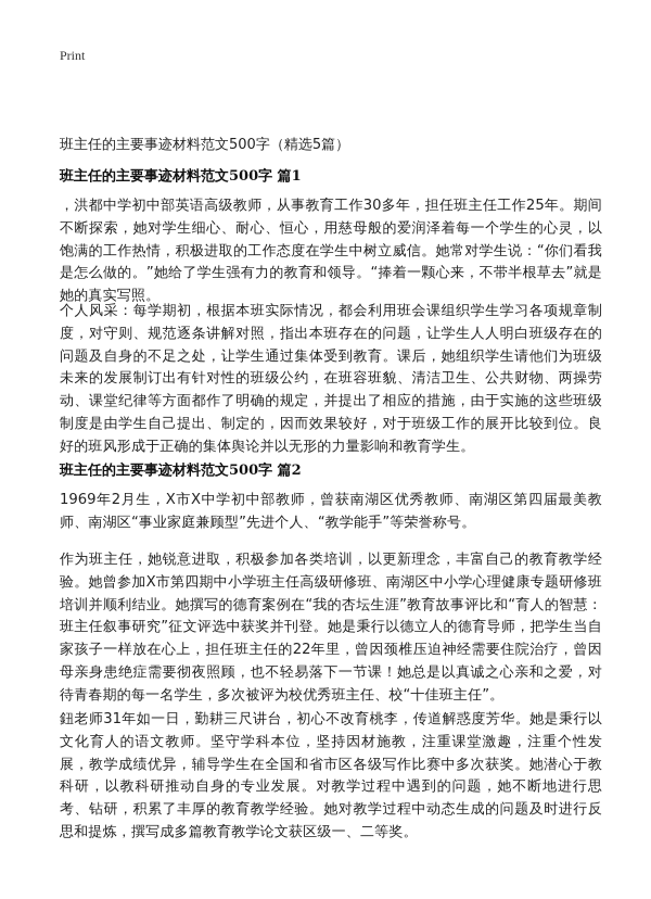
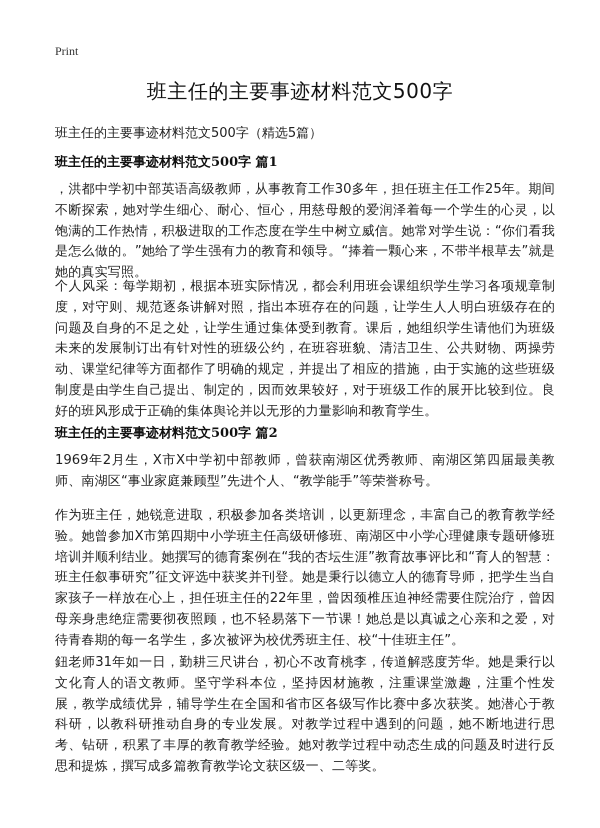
  Print
+ 班主任的主要事迹材料范文500字
  班主任的主要事迹材料范文500字（精选5篇）
  班主任的主要事迹材料范文500字 篇1
  ，洪都中学初中部英语高级教师，从事教育工作30多年，担任班主任工作25年。期间不断探索，她对学生细心、耐心、恒心，用慈母般的爱润泽着每一个学生的心灵，以饱满的工作热情，积极进取的工作态度在学生中树立威信。她常对学生说：“你们看我是怎么做的。”她给了学生强有力的教育和领导。“捧着一颗心来，不带半根草去”就是她的真实写照。
  个人风采：每学期初，根据本班实际情况，都会利用班会课组织学生学习各项规章制度，对守则、规范逐条讲解对照，指出本班存在的问题，让学生人人明白班级存在的问题及自身的不足之处，让学生通过集体受到教育。课后，她组织学生请他们为班级未来的发展制订出有针对性的班级公约，在班容班貌、清洁卫生、公共财物、两操劳动、课堂纪律等方面都作了明确的规定，并提出了相应的措施，由于实施的这些班级制度是由学生自己提出、制定的，因而效果较好，对于班级工作的展开比较到位。良好的班风形成于正确的集体舆论并以无形的力量影响和教育学生。
  班主任的主要事迹材料范文500字 篇2
  1969年2月生，X市X中学初中部教师，曾获南湖区优秀教师、南湖区第四届最美教师、南湖区“事业家庭兼顾型”先进个人、“教学能手”等荣誉称号。
  作为班主任，她锐意进取，积极参加各类培训，以更新理念，丰富自己的教育教学经验。她曾参加X市第四期中小学班主任高级研修班、南湖区中小学心理健康专题研修班培训并顺利结业。她撰写的德育案例在“我的杏坛生涯”教育故事评比和“育人的智慧：班主任叙事研究”征文评选中获奖并刊登。她是秉行以德立人的德育导师，把学生当自家孩子一样放在心上，担任班主任的22年里，曾因颈椎压迫神经需要住院治疗，曾因母亲身患绝症需要彻夜照顾，也不轻易落下一节课！她总是以真诚之心亲和之爱，对待青春期的每一名学生，多次被评为校优秀班主任、校“十佳班主任”。
  鈕老师31年如一日，勤耕三尺讲台，初心不改育桃李，传道解惑度芳华。她是秉行以文化育人的语文教师。坚守学科本位，坚持因材施教，注重课堂激趣，注重个性发展，教学成绩优异，辅导学生在全国和省市区各级写作比赛中多次获奖。她潜心于教科研，以教科研推动自身的专业发展。对教学过程中遇到的问题，她不断地进行思考、钻研，积累了丰厚的教育教学经验。她对教学过程中动态生成的问题及时进行反思和提炼，撰写成多篇教育教学论文获区级一、二等奖。
